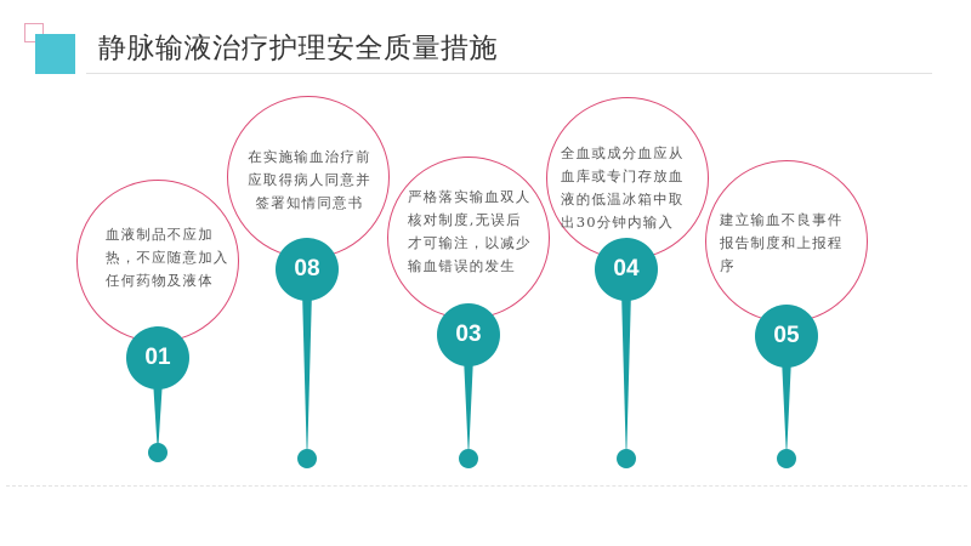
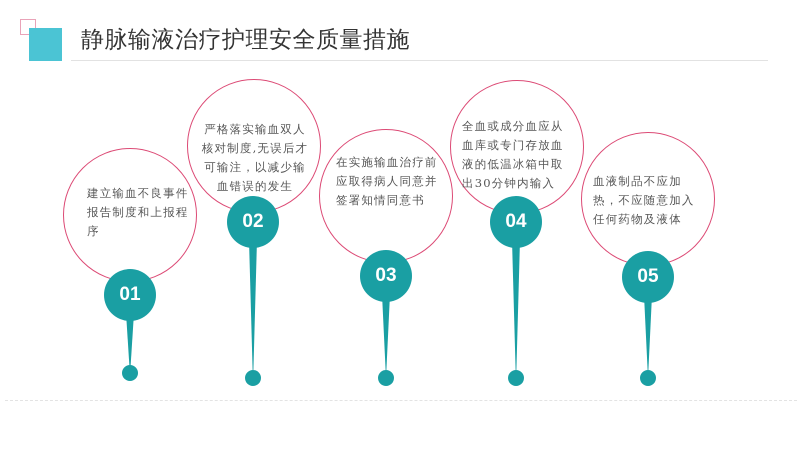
  静脉输液治疗护理安全质量措施
- 血液制品不应加热，不应随意加入任何药物及液体
+ 建立输血不良事件报告制度和上报程序
  01
- 在实施输血治疗前应取得病人同意并签署知情同意书
+ 严格落实输血双人核对制度,无误后才可输注，以减少输血错误的发生
- 08
+ 02
- 严格落实输血双人核对制度,无误后才可输注，以减少输血错误的发生
+ 在实施输血治疗前应取得病人同意并签署知情同意书
  03
  全血或成分血应从血库或专门存放血液的低温冰箱中取出30分钟内输入
  04
- 建立输血不良事件报告制度和上报程序
+ 血液制品不应加热，不应随意加入任何药物及液体
  05
